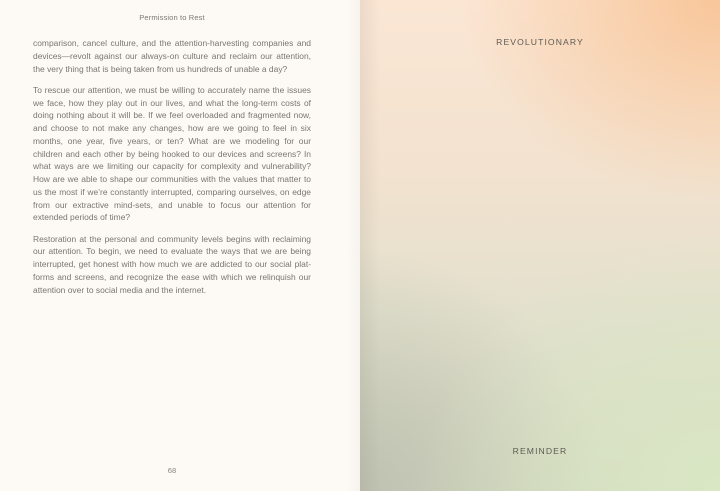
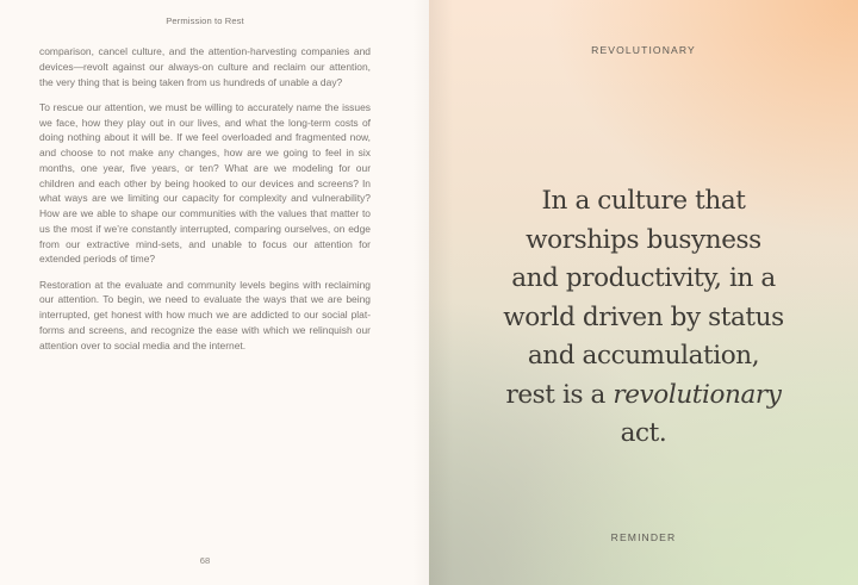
  Permission to Rest
  comparison, cancel culture, and the attention-harvesting companies and devices—revolt against our always-on culture and reclaim our attention, the very thing that is being taken from us hundreds of unable a day?
  To rescue our attention, we must be willing to accurately name the issues we face, how they play out in our lives, and what the long-term costs of doing nothing about it will be. If we feel overloaded and fragmented now, and choose to not make any changes, how are we going to feel in six months, one year, five years, or ten? What are we modeling for our children and each other by being hooked to our devices and screens? In what ways are we limiting our capacity for complexity and vulnerability? How are we able to shape our communities with the values that matter to us the most if we’re constantly interrupted, comparing ourselves, on edge from our extractive mind-sets, and unable to focus our attention for extended periods of time?
- Restoration at the personal and community levels begins with reclaiming our attention. To begin, we need to evaluate the ways that we are being interrupted, get honest with how much we are addicted to our social plat­forms and screens, and recognize the ease with which we relinquish our attention over to social media and the internet.
+ Restoration at the evaluate and community levels begins with reclaiming our attention. To begin, we need to evaluate the ways that we are being interrupted, get honest with how much we are addicted to our social plat­forms and screens, and recognize the ease with which we relinquish our attention over to social media and the internet.
  68
  REVOLUTIONARY
+ In a culture that worships busyness and productivity, in a world driven by status and accumulation, rest is a revolutionary act.
  REMINDER
